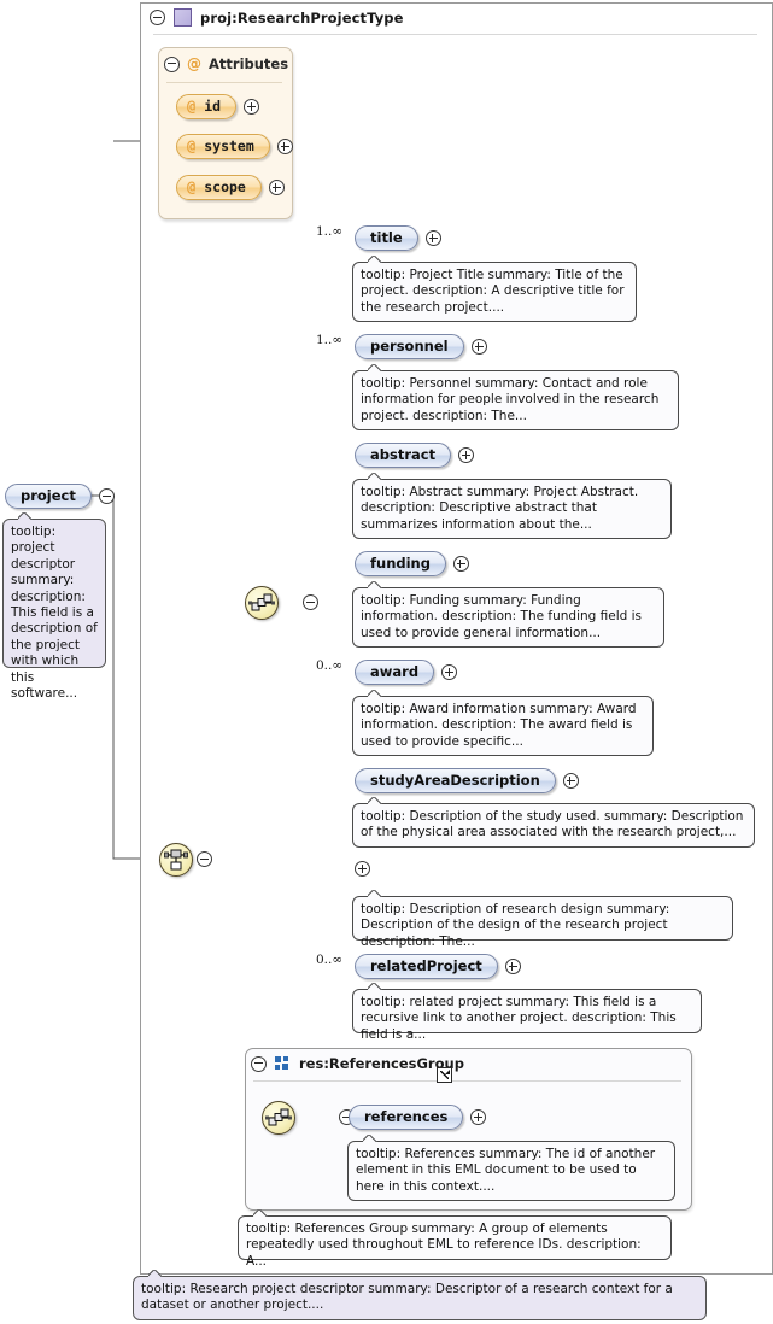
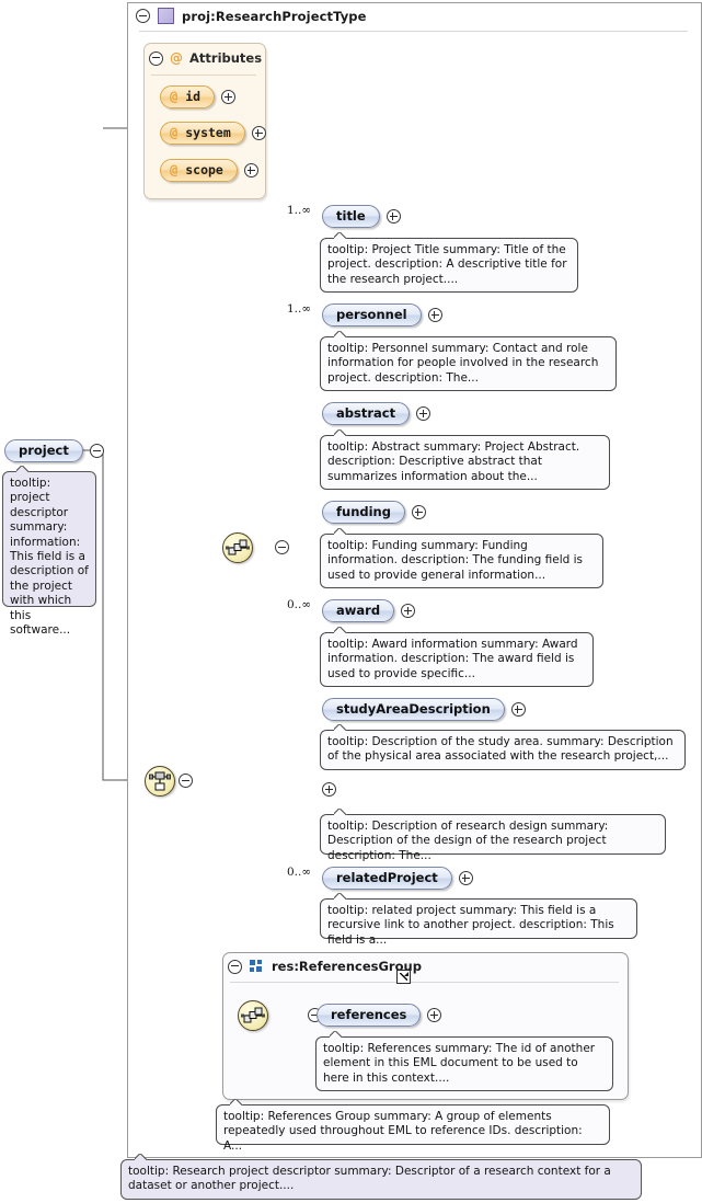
  proj:ResearchProjectType
  @
  Attributes
  @
  id
  @
  system
  @
  scope
  project
- tooltip: project descriptor summary: description: This field is a description of the project with which this software...
+ tooltip: project descriptor summary: information: This field is a description of the project with which this software...
  1..∞
  title
  tooltip: Project Title summary: Title of the project. description: A descriptive title for the research project....
  1..∞
  personnel
  tooltip: Personnel summary: Contact and role information for people involved in the research project. description: The...
  abstract
  tooltip: Abstract summary: Project Abstract. description: Descriptive abstract that summarizes information about the...
  funding
  tooltip: Funding summary: Funding information. description: The funding field is used to provide general information...
  0..∞
  award
  tooltip: Award information summary: Award information. description: The award field is used to provide specific...
  studyAreaDescription
- tooltip: Description of the study used. summary: Description of the physical area associated with the research project,...
+ tooltip: Description of the study area. summary: Description of the physical area associated with the research project,...
  tooltip: Description of research design summary: Description of the design of the research project description: The...
  0..∞
  relatedProject
  tooltip: related project summary: This field is a recursive link to another project. description: This field is a...
  res:ReferencesGroup
  references
  tooltip: References summary: The id of another element in this EML document to be used to here in this context....
  tooltip: References Group summary: A group of elements repeatedly used throughout EML to reference IDs. description: A...
  tooltip: Research project descriptor summary: Descriptor of a research context for a dataset or another project....
